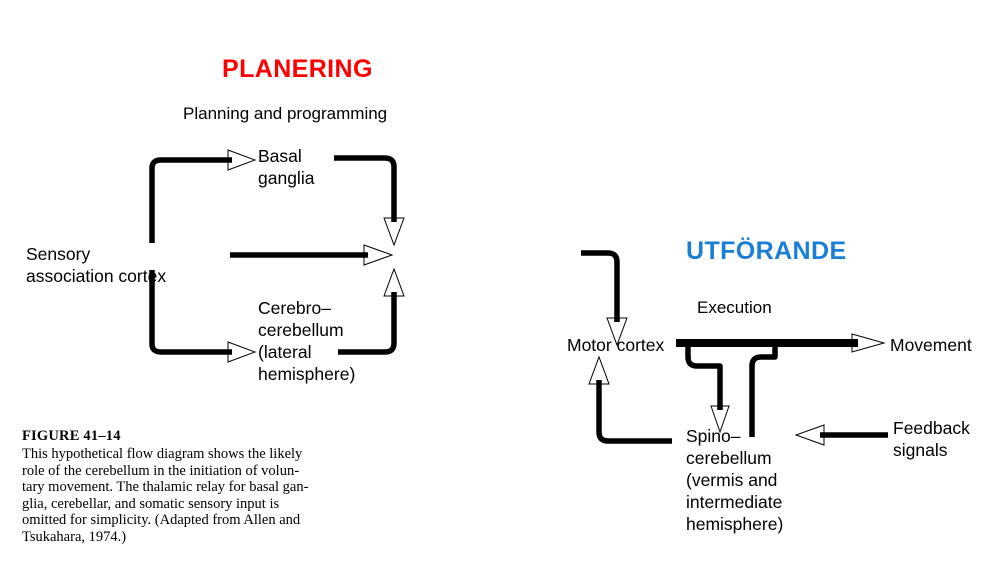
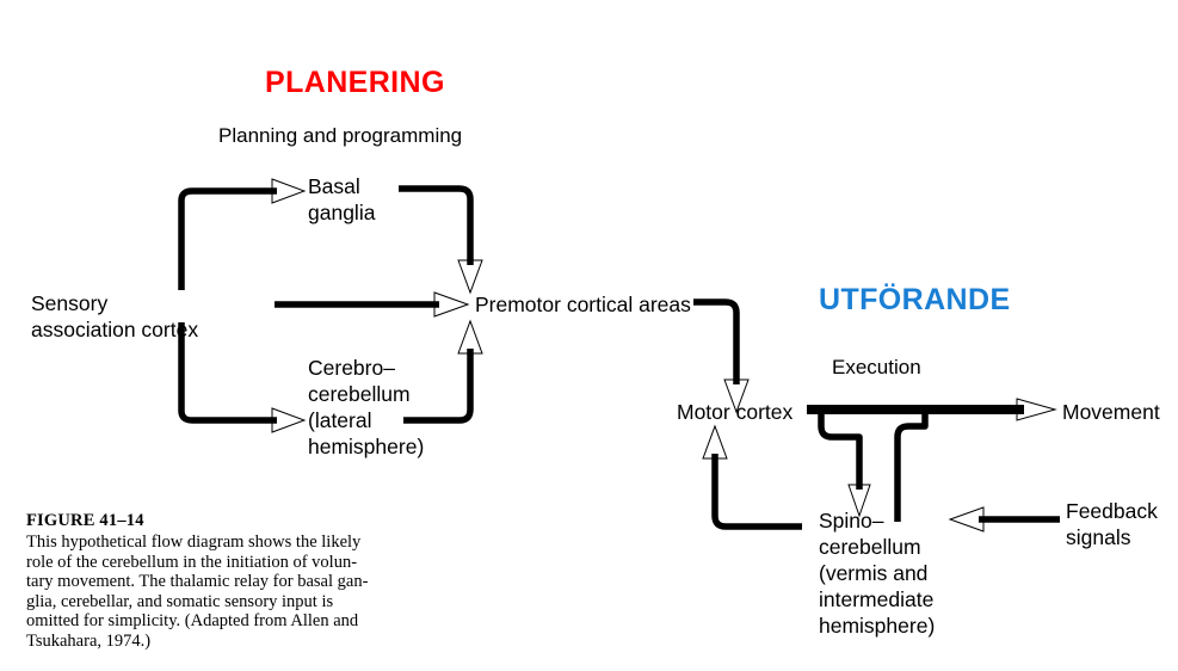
  PLANERING
  Planning and programming
  UTFÖRANDE
  Execution
  Sensory
  association cortex
  Basal
  ganglia
  Cerebro–
  cerebellum
  (lateral
  hemisphere)
+ Premotor cortical areas
  Motor cortex
  Spino–
  cerebellum
  (vermis and
  intermediate
  hemisphere)
  Movement
  Feedback
  signals
  FIGURE 41–14
  This hypothetical flow diagram shows the likely
  role of the cerebellum in the initiation of volun-
  tary movement. The thalamic relay for basal gan-
  glia, cerebellar, and somatic sensory input is
  omitted for simplicity. (Adapted from Allen and
  Tsukahara, 1974.)
